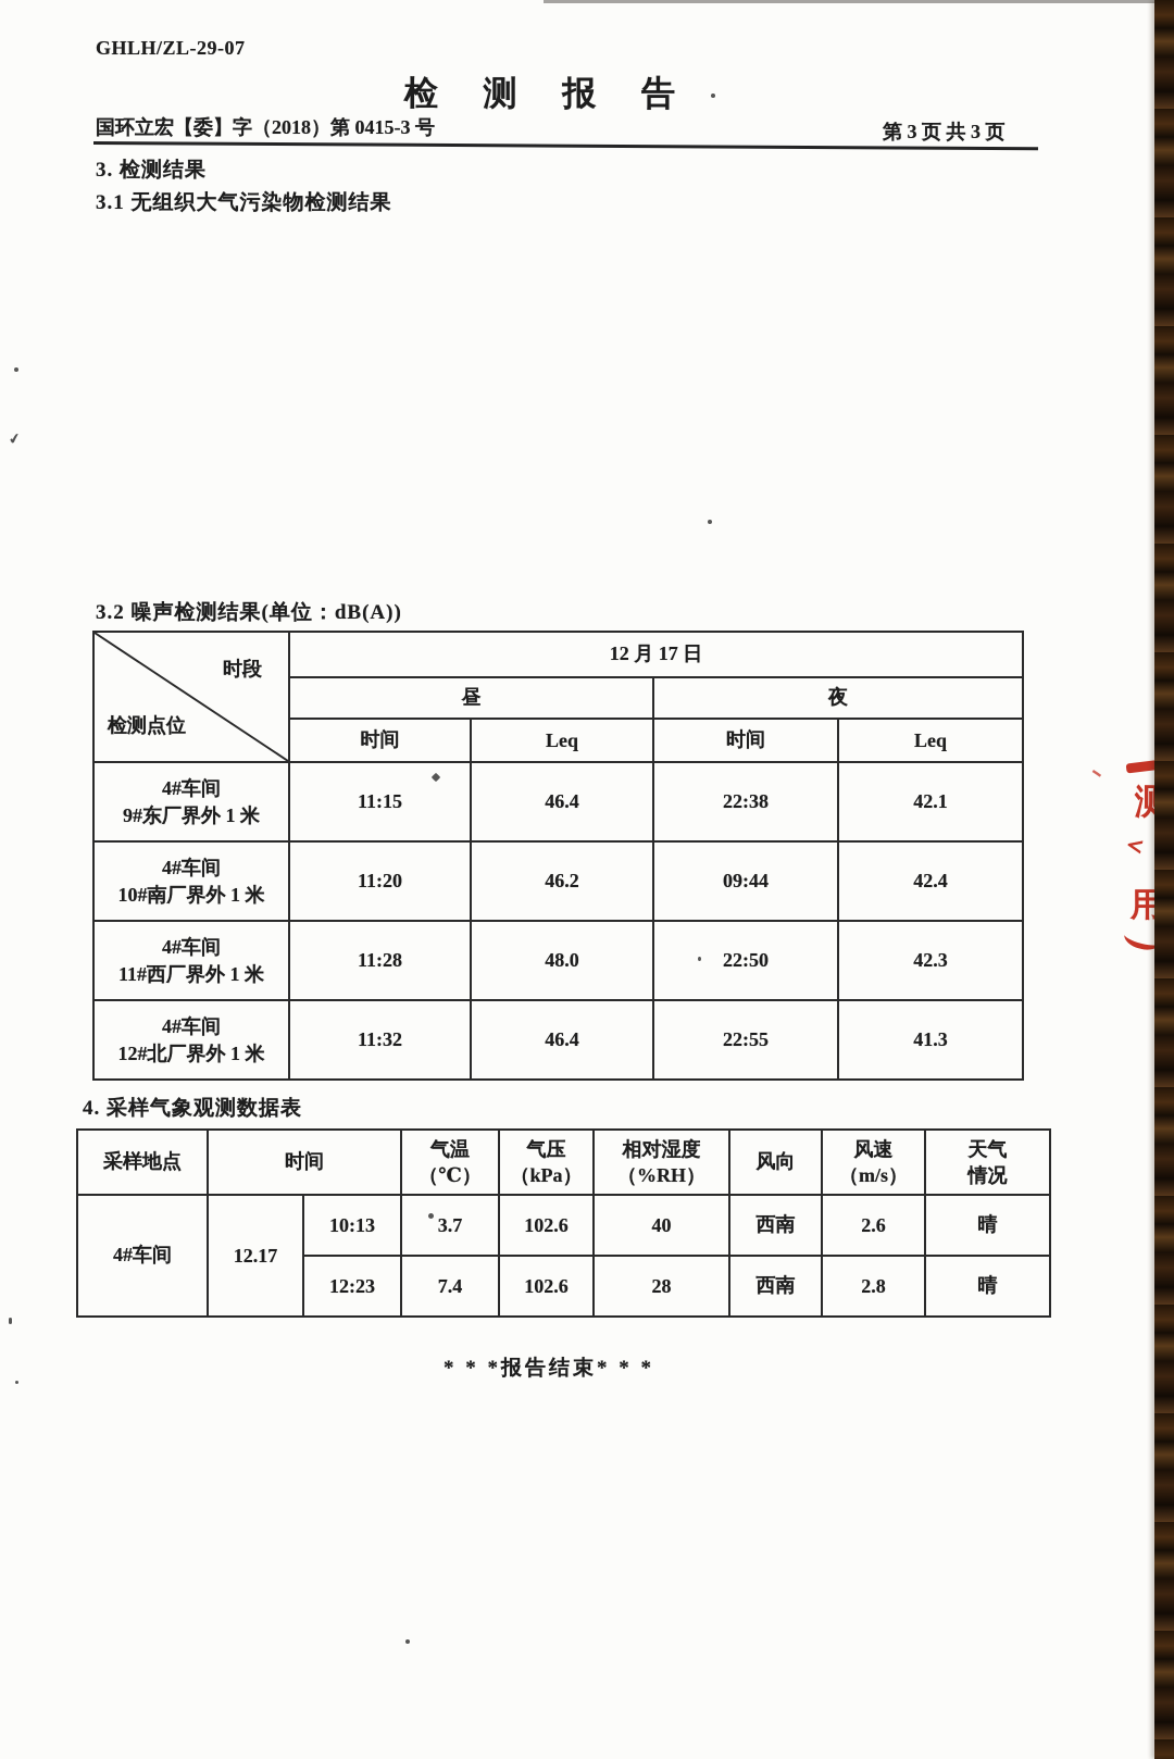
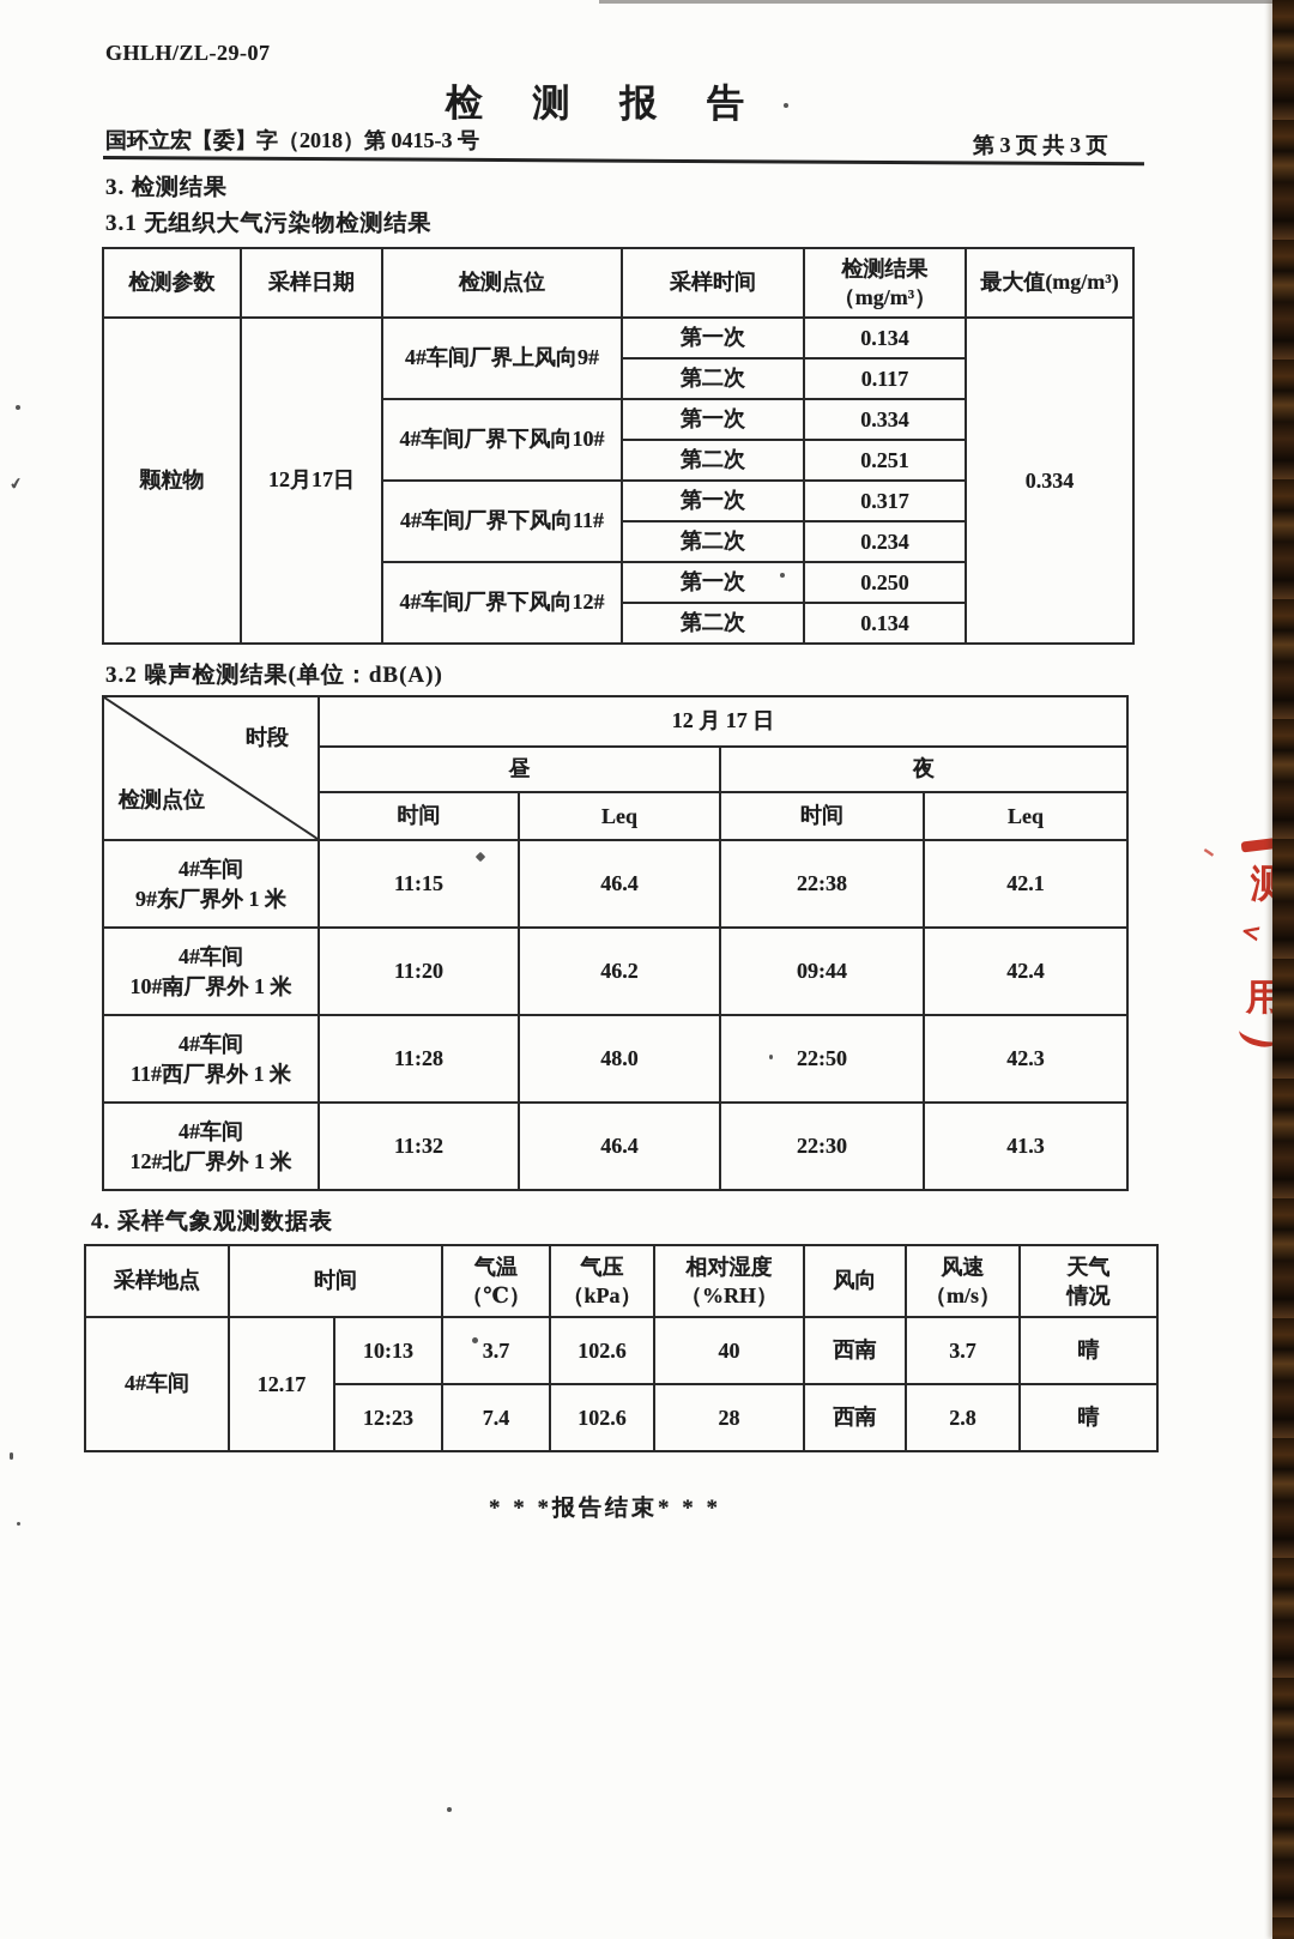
  GHLH/ZL-29-07
  检 测 报 告
  国环立宏【委】字（2018）第 0415-3 号
  第 3 页 共 3 页
  3. 检测结果
  3.1 无组织大气污染物检测结果
+ 检测参数	采样日期	检测点位	采样时间	检测结果 （mg/m³）	最大值(mg/m³)
+ 颗粒物	12月17日	4#车间厂界上风向9#	第一次	0.134	0.334
+ 第二次	0.117
+ 4#车间厂界下风向10#	第一次	0.334
+ 第二次	0.251
+ 4#车间厂界下风向11#	第一次	0.317
+ 第二次	0.234
+ 4#车间厂界下风向12#	第一次	0.250
+ 第二次	0.134
  3.2 噪声检测结果(单位：dB(A))
  时段 检测点位	12 月 17 日
  昼	夜
  时间	Leq	时间	Leq
  4#车间 9#东厂界外 1 米	11:15	46.4	22:38	42.1
  4#车间 10#南厂界外 1 米	11:20	46.2	09:44	42.4
  4#车间 11#西厂界外 1 米	11:28	48.0	22:50	42.3
- 4#车间 12#北厂界外 1 米	11:32	46.4	22:55	41.3
+ 4#车间 12#北厂界外 1 米	11:32	46.4	22:30	41.3
  4. 采样气象观测数据表
  采样地点	时间	气温 （℃）	气压 （kPa）	相对湿度 （%RH）	风向	风速 （m/s）	天气 情况
- 4#车间	12.17	10:13	3.7	102.6	40	西南	2.6	晴
+ 4#车间	12.17	10:13	3.7	102.6	40	西南	3.7	晴
  12:23	7.4	102.6	28	西南	2.8	晴
  * * *报告结束* * *
  测
  用
